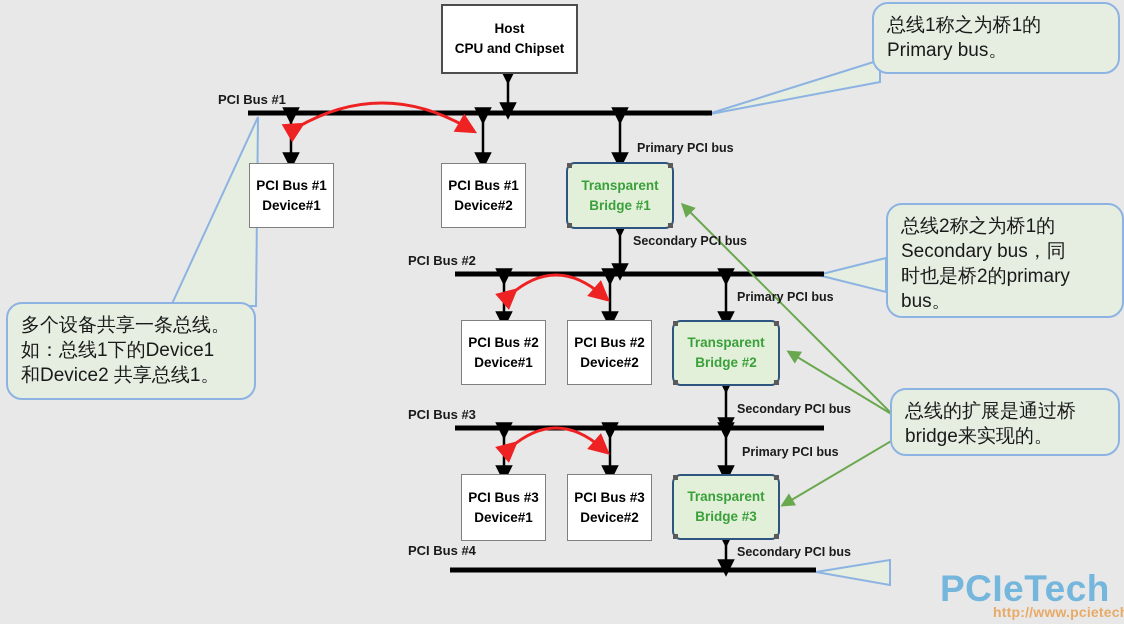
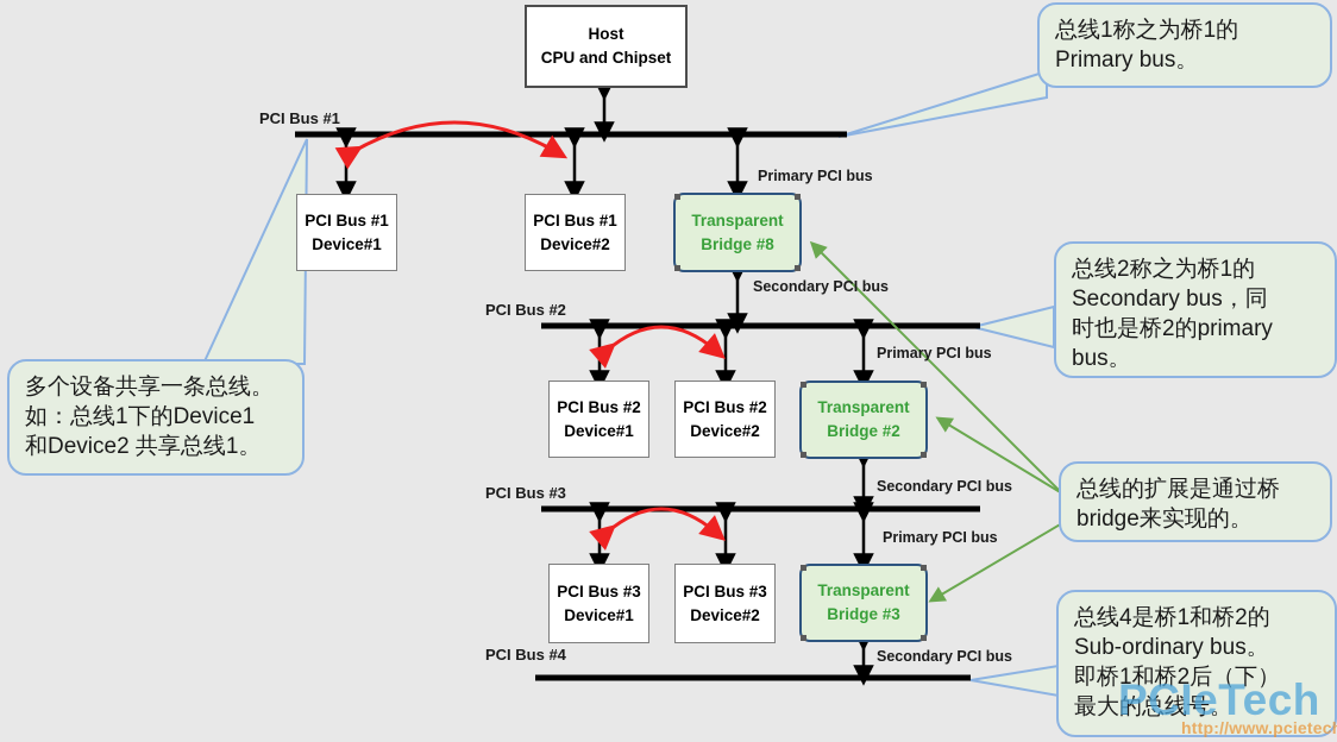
  Host
  CPU and Chipset
  PCI Bus #1
  PCI Bus #2
  PCI Bus #3
  PCI Bus #4
  Primary PCI bus
  Secondary PCI bus
  Primary PCI bus
  Secondary PCI bus
  Primary PCI bus
  Secondary PCI bus
  PCI Bus #1
  Device#1
  PCI Bus #1
  Device#2
  Transparent
- Bridge #1
+ Bridge #8
  PCI Bus #2
  Device#1
  PCI Bus #2
  Device#2
  Transparent
  Bridge #2
  PCI Bus #3
  Device#1
  PCI Bus #3
  Device#2
  Transparent
  Bridge #3
  总线1称之为桥1的
  Primary bus。
  总线2称之为桥1的
  Secondary bus，同
  时也是桥2的primary
  bus。
  总线的扩展是通过桥
  bridge来实现的。
+ 总线4是桥1和桥2的
+ Sub-ordinary bus。
+ 即桥1和桥2后（下）
+ 最大的总线号。
  多个设备共享一条总线。
  如：总线1下的Device1
  和Device2 共享总线1。
  PCIeTech
  http://www.pcietec
